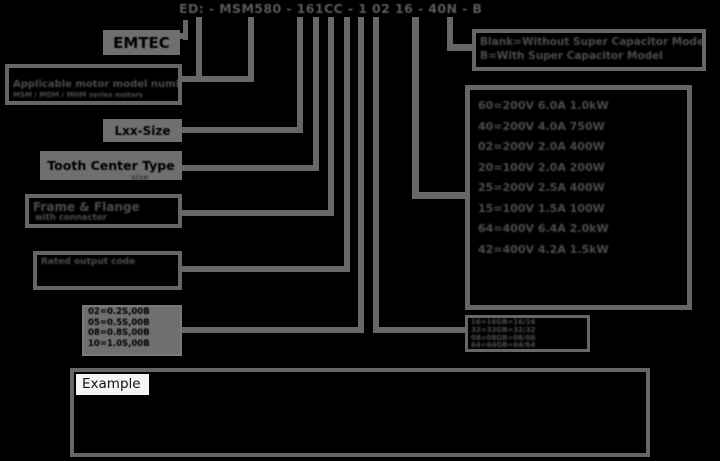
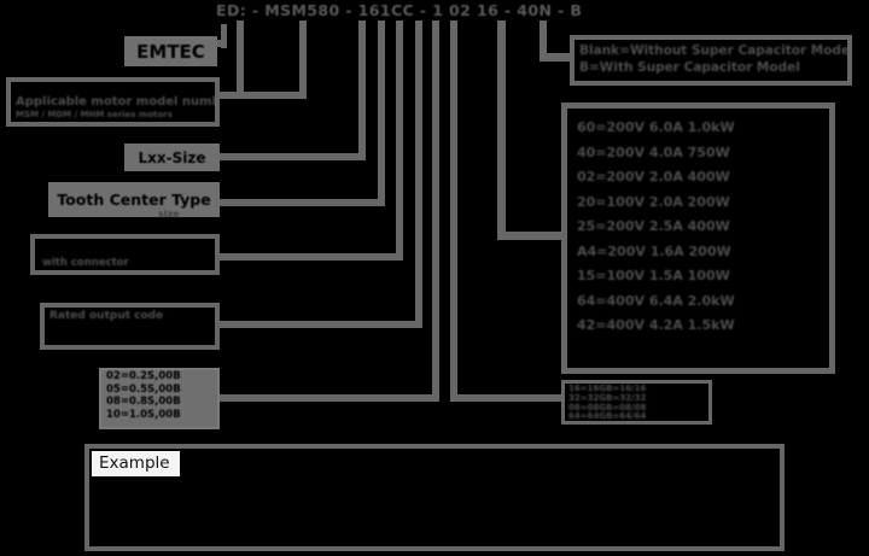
  ED: - MSM580 - 161CC - 1 02 16 - 40N - B
  EMTEC
  Applicable motor model num
  MSM / MDM / MHM series motors
  Lxx-Size
  Tooth Center Type
  size
- Frame & Flange
  with connector
  Rated output code
  02=0.2S,00B
  05=0.5S,00B
  08=0.8S,00B
  10=1.0S,00B
  Blank=Without Super Capacitor Mode
  B=With Super Capacitor Model
  60=200V 6.0A 1.0kW
  40=200V 4.0A 750W
  02=200V 2.0A 400W
  20=100V 2.0A 200W
  25=200V 2.5A 400W
+ A4=200V 1.6A 200W
  15=100V 1.5A 100W
  64=400V 6.4A 2.0kW
  42=400V 4.2A 1.5kW
  16=16GB=16/16
  32=32GB=32/32
  08=08GB=08/08
  64=64GB=64/64
  Example
